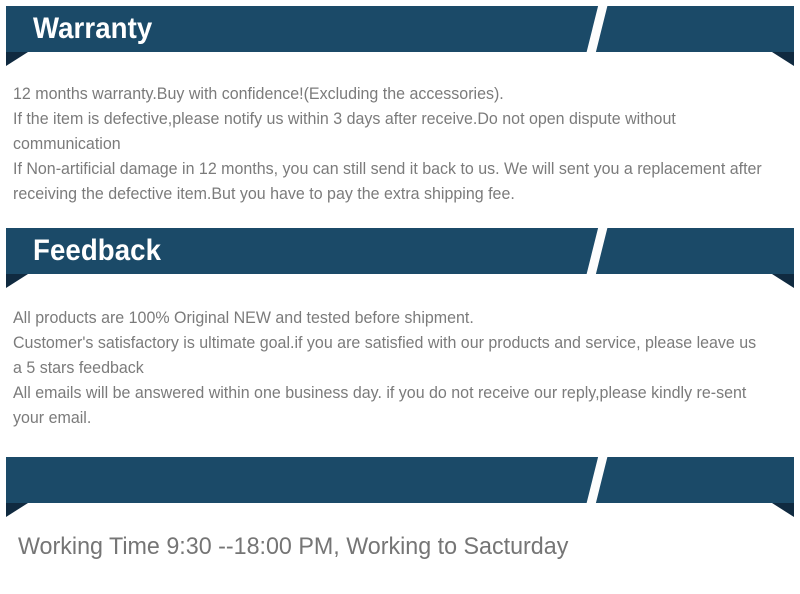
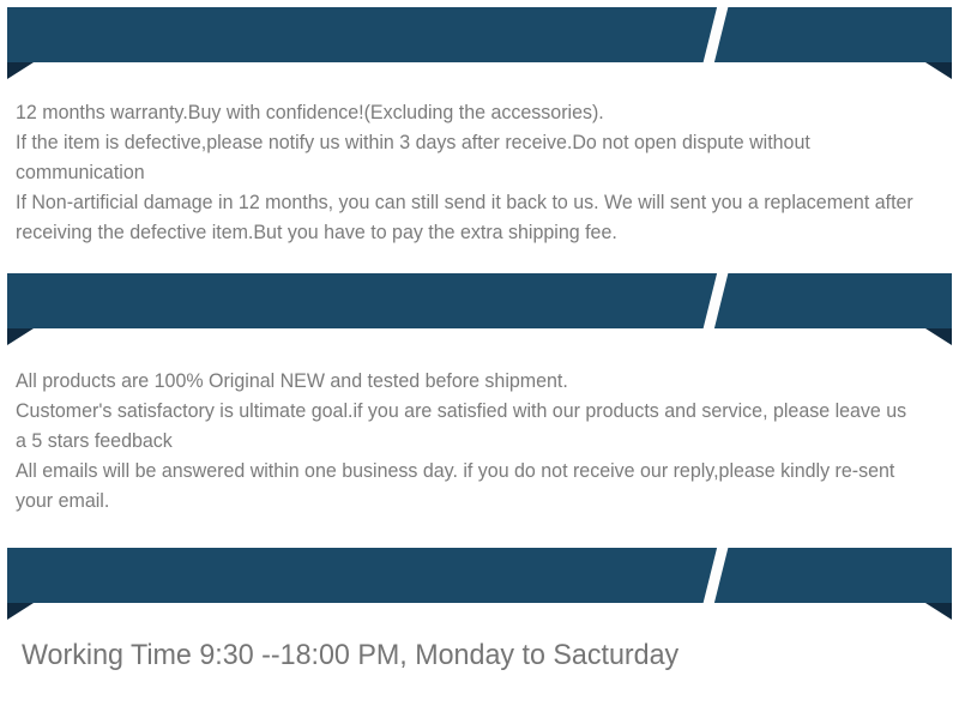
- Warranty
  12 months warranty.Buy with confidence!(Excluding the accessories).
  If the item is defective,please notify us within 3 days after receive.Do not open dispute without communication
  If Non-artificial damage in 12 months, you can still send it back to us. We will sent you a replacement after receiving the defective item.But you have to pay the extra shipping fee.
- Feedback
  All products are 100% Original NEW and tested before shipment.
  Customer's satisfactory is ultimate goal.if you are satisfied with our products and service, please leave us a 5 stars feedback
  All emails will be answered within one business day. if you do not receive our reply,please kindly re-sent your email.
- Working Time 9:30 --18:00 PM, Working to Sacturday
+ Working Time 9:30 --18:00 PM, Monday to Sacturday
